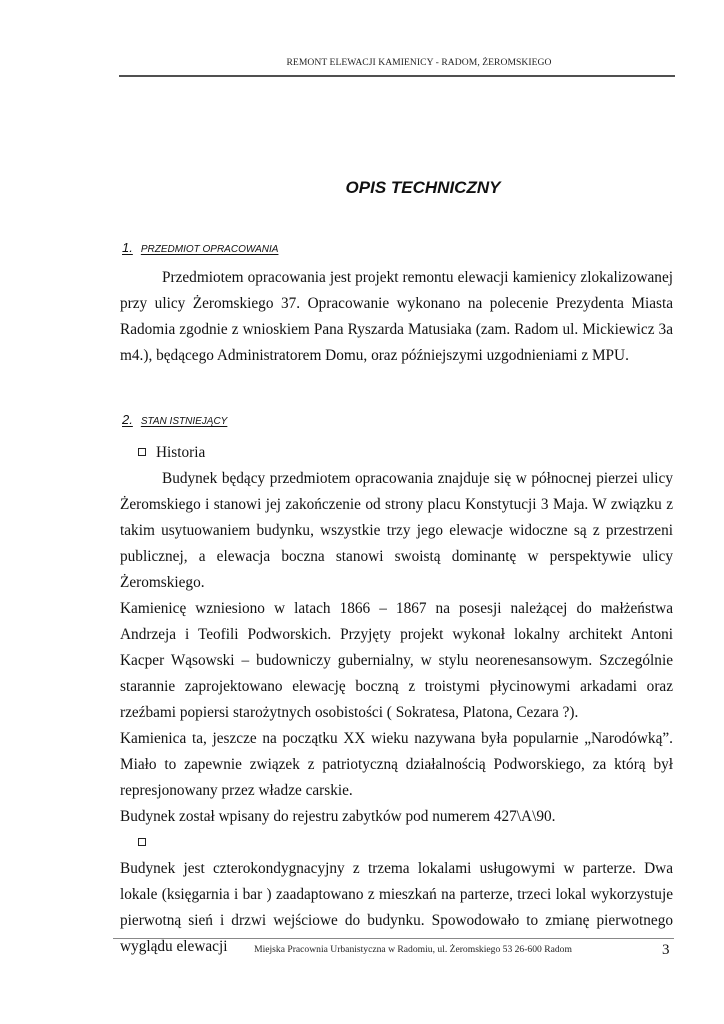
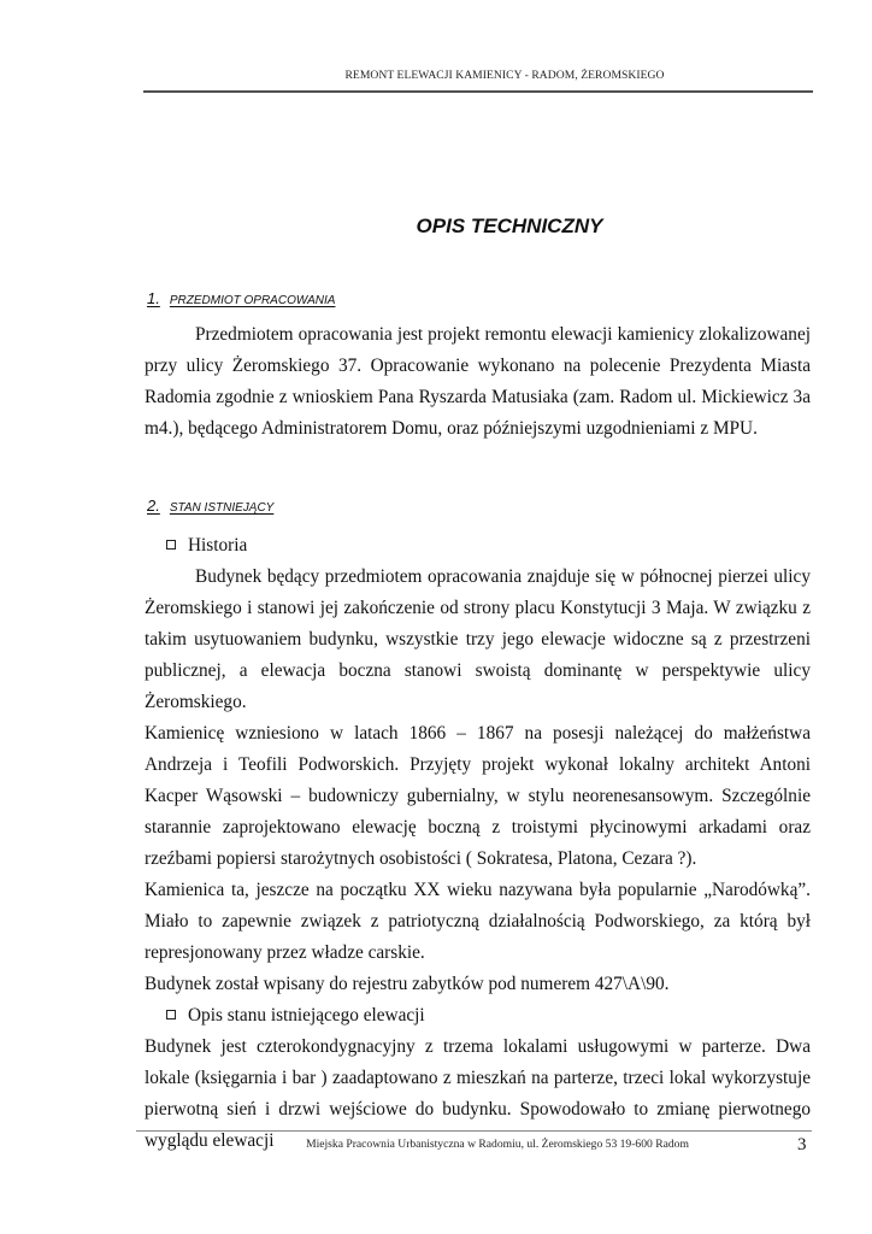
  REMONT ELEWACJI KAMIENICY - RADOM, ŻEROMSKIEGO
  OPIS TECHNICZNY
  1. PRZEDMIOT OPRACOWANIA
  Przedmiotem opracowania jest projekt remontu elewacji kamienicy zlokalizowanej przy ulicy Żeromskiego 37. Opracowanie wykonano na polecenie Prezydenta Miasta Radomia zgodnie z wnioskiem Pana Ryszarda Matusiaka (zam. Radom ul. Mickiewicz 3a m4.), będącego Administratorem Domu, oraz późniejszymi uzgodnieniami z MPU.
  2. STAN ISTNIEJĄCY
  Historia
  Budynek będący przedmiotem opracowania znajduje się w północnej pierzei ulicy Żeromskiego i stanowi jej zakończenie od strony placu Konstytucji 3 Maja. W związku z takim usytuowaniem budynku, wszystkie trzy jego elewacje widoczne są z przestrzeni publicznej, a elewacja boczna stanowi swoistą dominantę w perspektywie ulicy Żeromskiego.
  Kamienicę wzniesiono w latach 1866 – 1867 na posesji należącej do małżeństwa Andrzeja i Teofili Podworskich. Przyjęty projekt wykonał lokalny architekt Antoni Kacper Wąsowski – budowniczy gubernialny, w stylu neorenesansowym. Szczególnie starannie zaprojektowano elewację boczną z troistymi płycinowymi arkadami oraz rzeźbami popiersi starożytnych osobistości ( Sokratesa, Platona, Cezara ?).
  Kamienica ta, jeszcze na początku XX wieku nazywana była popularnie „Narodówką”. Miało to zapewnie związek z patriotyczną działalnością Podworskiego, za którą był represjonowany przez władze carskie.
  Budynek został wpisany do rejestru zabytków pod numerem 427\A\90.
+ Opis stanu istniejącego elewacji
  Budynek jest czterokondygnacyjny z trzema lokalami usługowymi w parterze. Dwa lokale (księgarnia i bar ) zaadaptowano z mieszkań na parterze, trzeci lokal wykorzystuje pierwotną sień i drzwi wejściowe do budynku. Spowodowało to zmianę pierwotnego wyglądu elewacji
- Miejska Pracownia Urbanistyczna w Radomiu, ul. Żeromskiego 53 26-600 Radom
+ Miejska Pracownia Urbanistyczna w Radomiu, ul. Żeromskiego 53 19-600 Radom
  3
